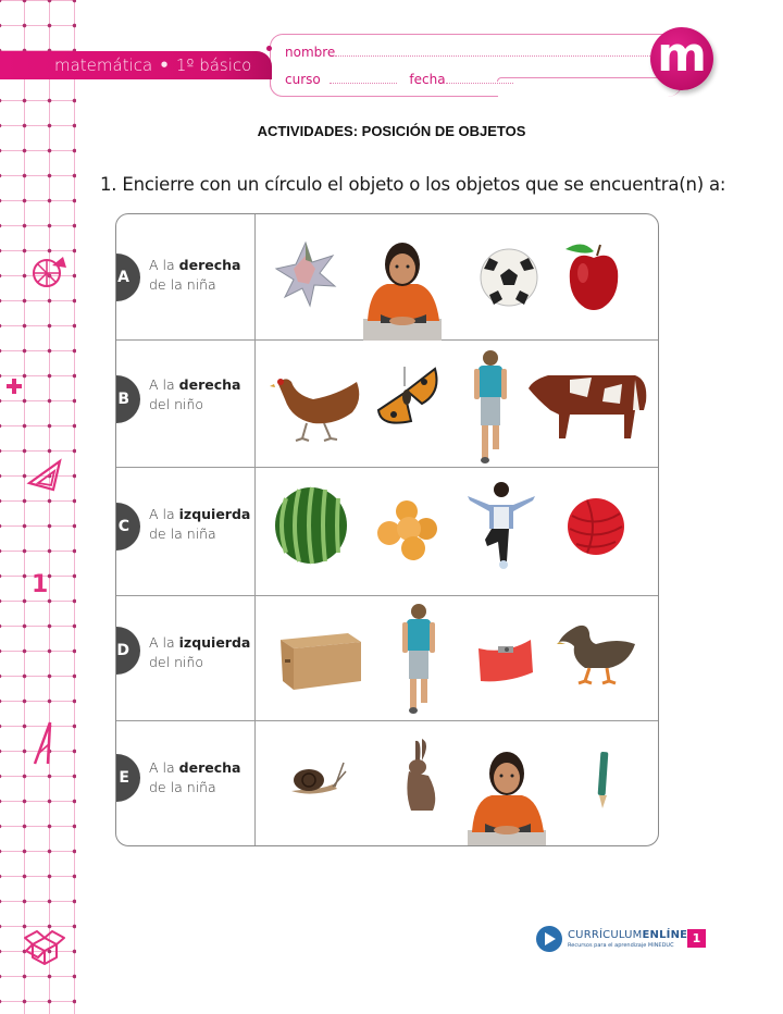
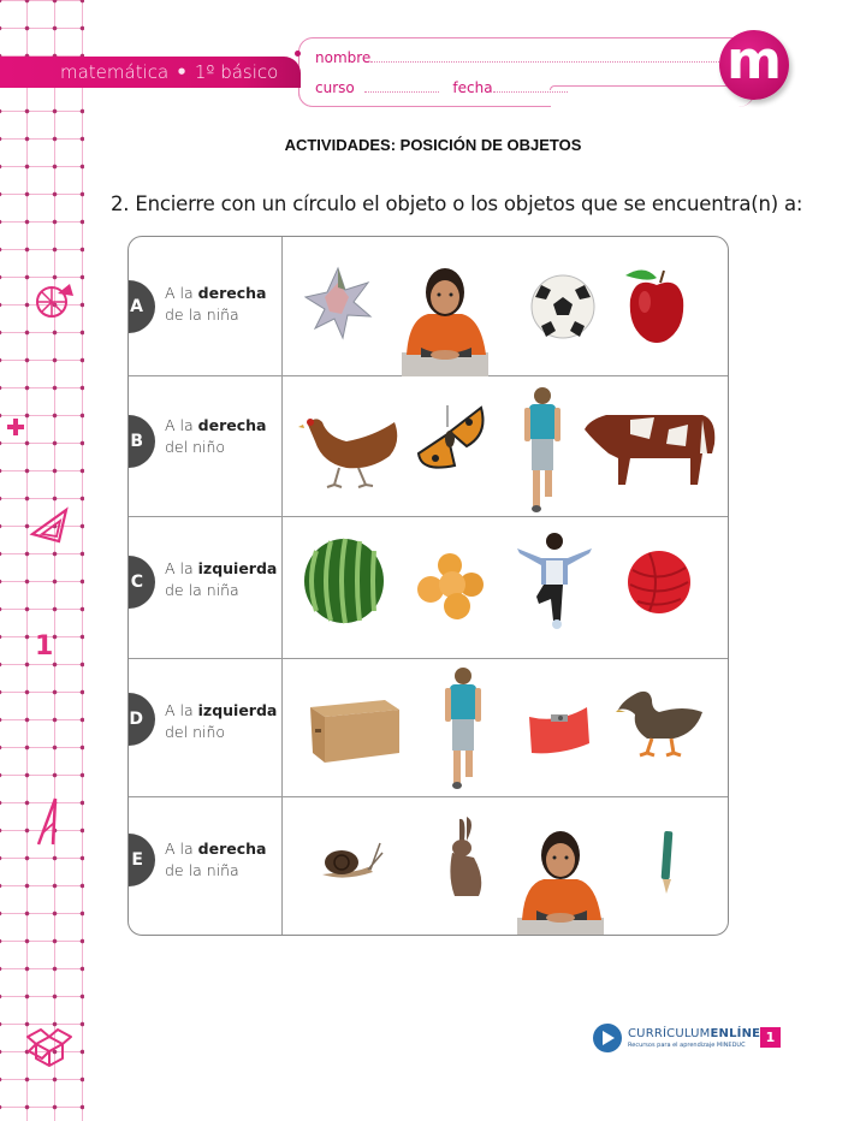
  1
  matemática • 1º básico
  m
  ACTIVIDADES: POSICIÓN DE OBJETOS
- 1. Encierre con un círculo el objeto o los objetos que se encuentra(n) a:
+ 2. Encierre con un círculo el objeto o los objetos que se encuentra(n) a:
  A
  A la derecha
  de la niña
  B
  A la derecha
  del niño
  C
  A la izquierda
  de la niña
  D
  A la izquierda
  del niño
  E
  A la derecha
  de la niña
  CURRÍCULUMENLÍNE
  1
